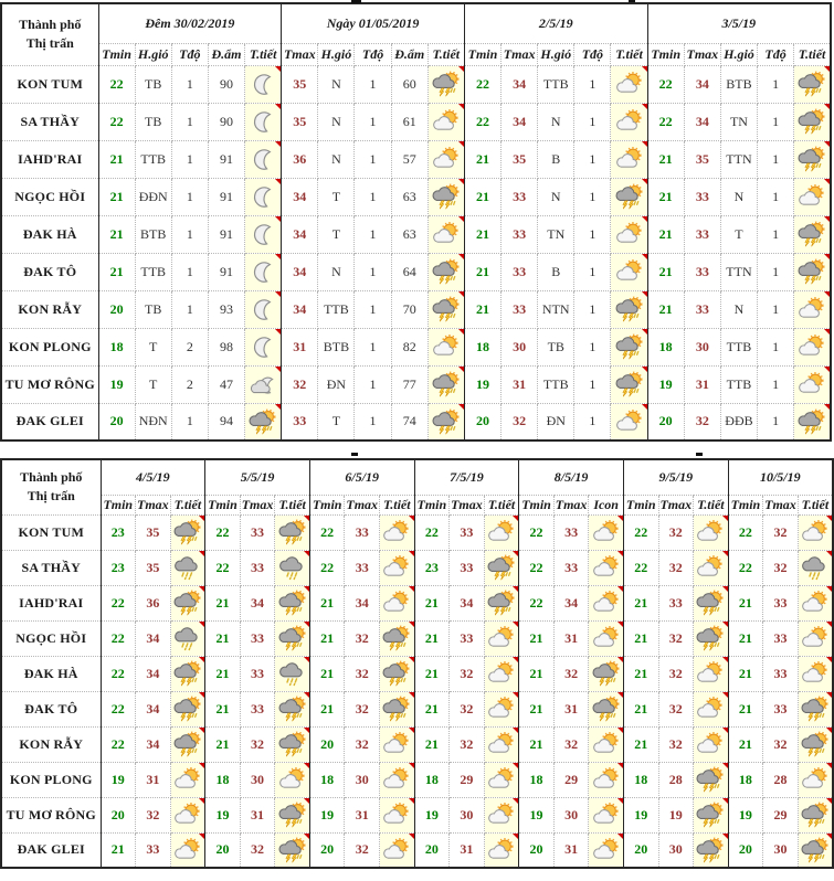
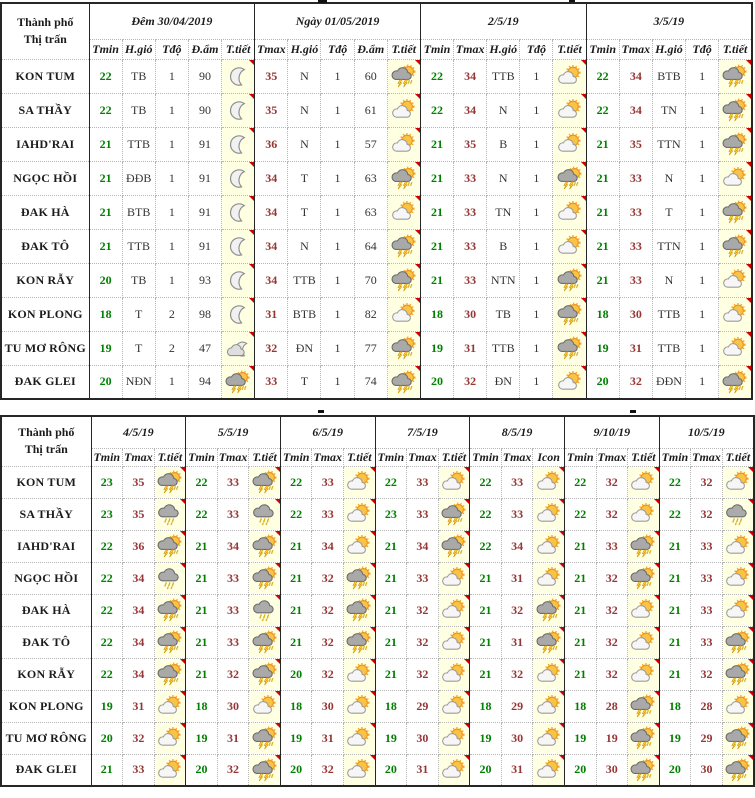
- Thành phốThị trấn	Đêm 30/02/2019	Ngày 01/05/2019	2/5/19	3/5/19
+ Thành phốThị trấn	Đêm 30/04/2019	Ngày 01/05/2019	2/5/19	3/5/19
  Tmin	H.gió	Tđộ	Đ.ẩm	T.tiết	Tmax	H.gió	Tđộ	Đ.ẩm	T.tiết	Tmin	Tmax	H.gió	Tđộ	T.tiết	Tmin	Tmax	H.gió	Tđộ	T.tiết
  KON TUM	22	TB	1	90		35	N	1	60		22	34	TTB	1		22	34	BTB	1
  SA THẦY	22	TB	1	90		35	N	1	61		22	34	N	1		22	34	TN	1
  IAHD'RAI	21	TTB	1	91		36	N	1	57		21	35	B	1		21	35	TTN	1
- NGỌC HỒI	21	ĐĐN	1	91		34	T	1	63		21	33	N	1		21	33	N	1
+ NGỌC HỒI	21	ĐĐB	1	91		34	T	1	63		21	33	N	1		21	33	N	1
  ĐAK HÀ	21	BTB	1	91		34	T	1	63		21	33	TN	1		21	33	T	1
  ĐAK TÔ	21	TTB	1	91		34	N	1	64		21	33	B	1		21	33	TTN	1
  KON RẪY	20	TB	1	93		34	TTB	1	70		21	33	NTN	1		21	33	N	1
  KON PLONG	18	T	2	98		31	BTB	1	82		18	30	TB	1		18	30	TTB	1
  TU MƠ RÔNG	19	T	2	47		32	ĐN	1	77		19	31	TTB	1		19	31	TTB	1
- ĐAK GLEI	20	NĐN	1	94		33	T	1	74		20	32	ĐN	1		20	32	ĐĐB	1
+ ĐAK GLEI	20	NĐN	1	94		33	T	1	74		20	32	ĐN	1		20	32	ĐĐN	1
- Thành phốThị trấn	4/5/19	5/5/19	6/5/19	7/5/19	8/5/19	9/5/19	10/5/19
+ Thành phốThị trấn	4/5/19	5/5/19	6/5/19	7/5/19	8/5/19	9/10/19	10/5/19
  Tmin	Tmax	T.tiết	Tmin	Tmax	T.tiết	Tmin	Tmax	T.tiết	Tmin	Tmax	T.tiết	Tmin	Tmax	Icon	Tmin	Tmax	T.tiết	Tmin	Tmax	T.tiết
  KON TUM	23	35		22	33		22	33		22	33		22	33		22	32		22	32
  SA THẦY	23	35		22	33		22	33		23	33		22	33		22	32		22	32
  IAHD'RAI	22	36		21	34		21	34		21	34		22	34		21	33		21	33
  NGỌC HỒI	22	34		21	33		21	32		21	33		21	31		21	32		21	33
  ĐAK HÀ	22	34		21	33		21	32		21	32		21	32		21	32		21	33
  ĐAK TÔ	22	34		21	33		21	32		21	32		21	31		21	32		21	33
  KON RẪY	22	34		21	32		20	32		21	32		21	32		21	32		21	32
  KON PLONG	19	31		18	30		18	30		18	29		18	29		18	28		18	28
  TU MƠ RÔNG	20	32		19	31		19	31		19	30		19	30		19	19		19	29
  ĐAK GLEI	21	33		20	32		20	32		20	31		20	31		20	30		20	30
